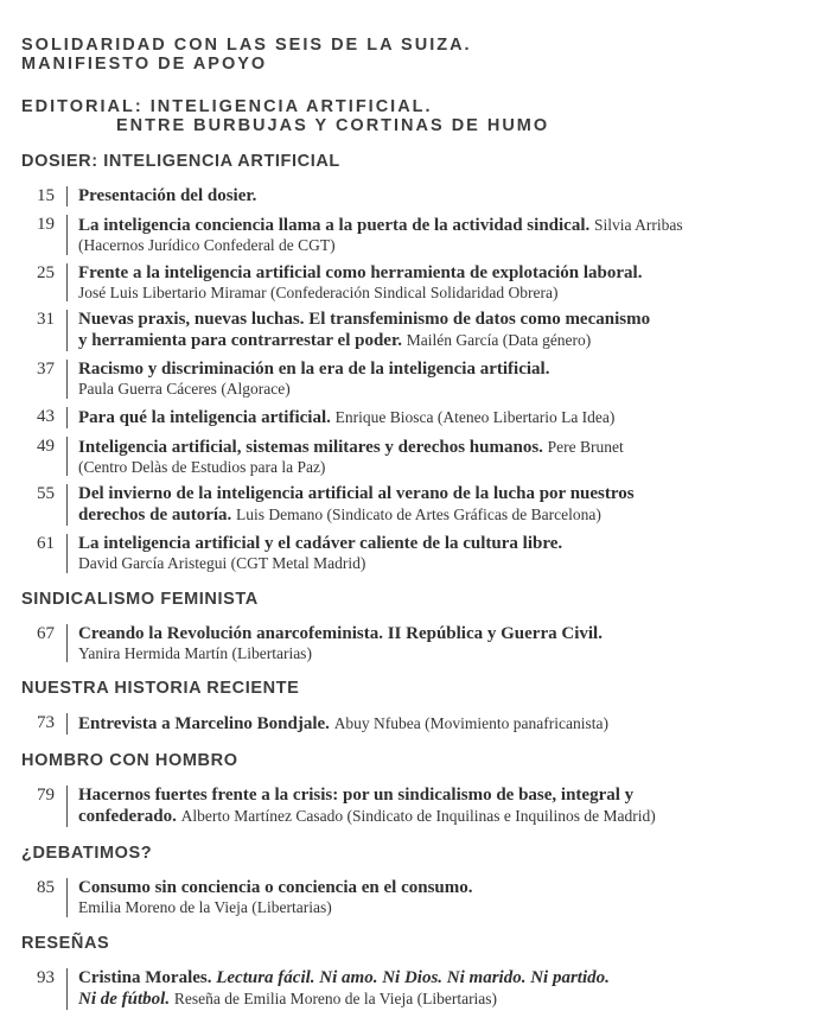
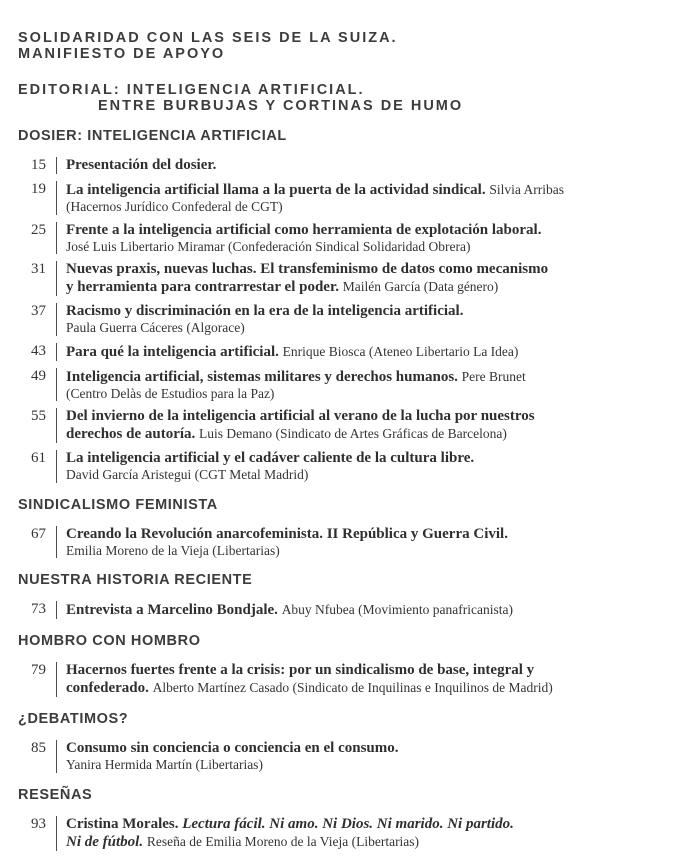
  SOLIDARIDAD CON LAS SEIS DE LA SUIZA.
  MANIFIESTO DE APOYO
  EDITORIAL: INTELIGENCIA ARTIFICIAL.
  ENTRE BURBUJAS Y CORTINAS DE HUMO
  DOSIER: INTELIGENCIA ARTIFICIAL
  15
  Presentación del dosier.
  19
- La inteligencia conciencia llama a la puerta de la actividad sindical. Silvia Arribas
+ La inteligencia artificial llama a la puerta de la actividad sindical. Silvia Arribas
  (Hacernos Jurídico Confederal de CGT)
  25
  Frente a la inteligencia artificial como herramienta de explotación laboral.
  José Luis Libertario Miramar (Confederación Sindical Solidaridad Obrera)
  31
  Nuevas praxis, nuevas luchas. El transfeminismo de datos como mecanismo
  y herramienta para contrarrestar el poder. Mailén García (Data género)
  37
  Racismo y discriminación en la era de la inteligencia artificial.
  Paula Guerra Cáceres (Algorace)
  43
  Para qué la inteligencia artificial. Enrique Biosca (Ateneo Libertario La Idea)
  49
  Inteligencia artificial, sistemas militares y derechos humanos. Pere Brunet
  (Centro Delàs de Estudios para la Paz)
  55
  Del invierno de la inteligencia artificial al verano de la lucha por nuestros
  derechos de autoría. Luis Demano (Sindicato de Artes Gráficas de Barcelona)
  61
  La inteligencia artificial y el cadáver caliente de la cultura libre.
  David García Aristegui (CGT Metal Madrid)
  SINDICALISMO FEMINISTA
  67
  Creando la Revolución anarcofeminista. II República y Guerra Civil.
- Yanira Hermida Martín (Libertarias)
+ Emilia Moreno de la Vieja (Libertarias)
  NUESTRA HISTORIA RECIENTE
  73
  Entrevista a Marcelino Bondjale. Abuy Nfubea (Movimiento panafricanista)
  HOMBRO CON HOMBRO
  79
  Hacernos fuertes frente a la crisis: por un sindicalismo de base, integral y
  confederado. Alberto Martínez Casado (Sindicato de Inquilinas e Inquilinos de Madrid)
  ¿DEBATIMOS?
  85
  Consumo sin conciencia o conciencia en el consumo.
- Emilia Moreno de la Vieja (Libertarias)
+ Yanira Hermida Martín (Libertarias)
  RESEÑAS
  93
  Cristina Morales. Lectura fácil. Ni amo. Ni Dios. Ni marido. Ni partido.
  Ni de fútbol. Reseña de Emilia Moreno de la Vieja (Libertarias)
